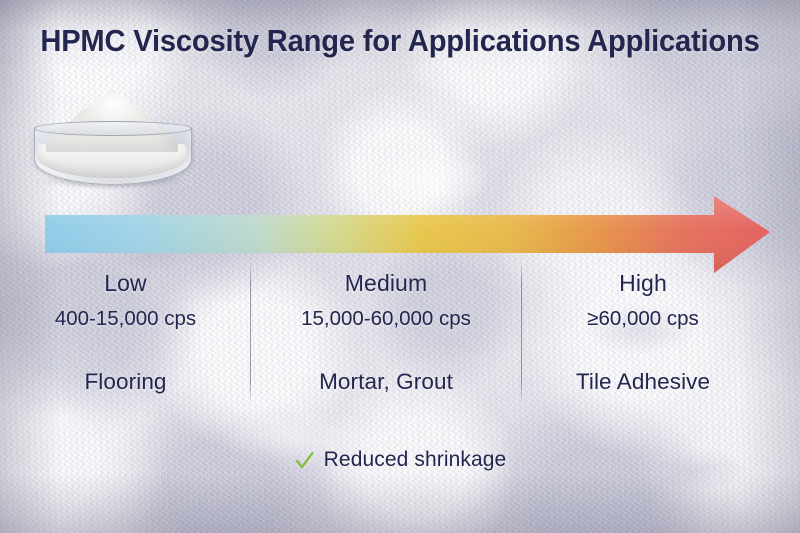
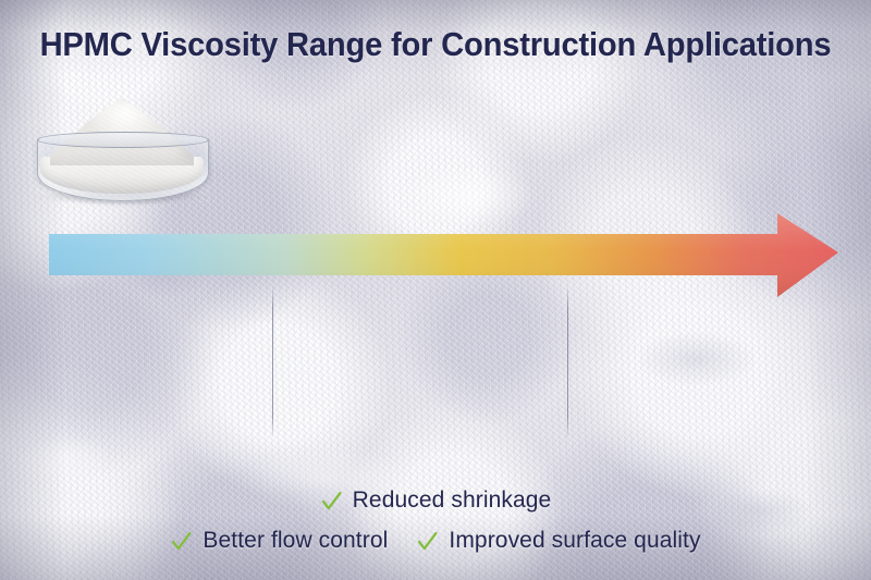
- HPMC Viscosity Range for Applications Applications
+ HPMC Viscosity Range for Construction Applications
- Low
- 400-15,000 cps
- Flooring
- Medium
- 15,000-60,000 cps
- Mortar, Grout
- High
- ≥60,000 cps
- Tile Adhesive
  Reduced shrinkage
+ Better flow control
+ Improved surface quality
